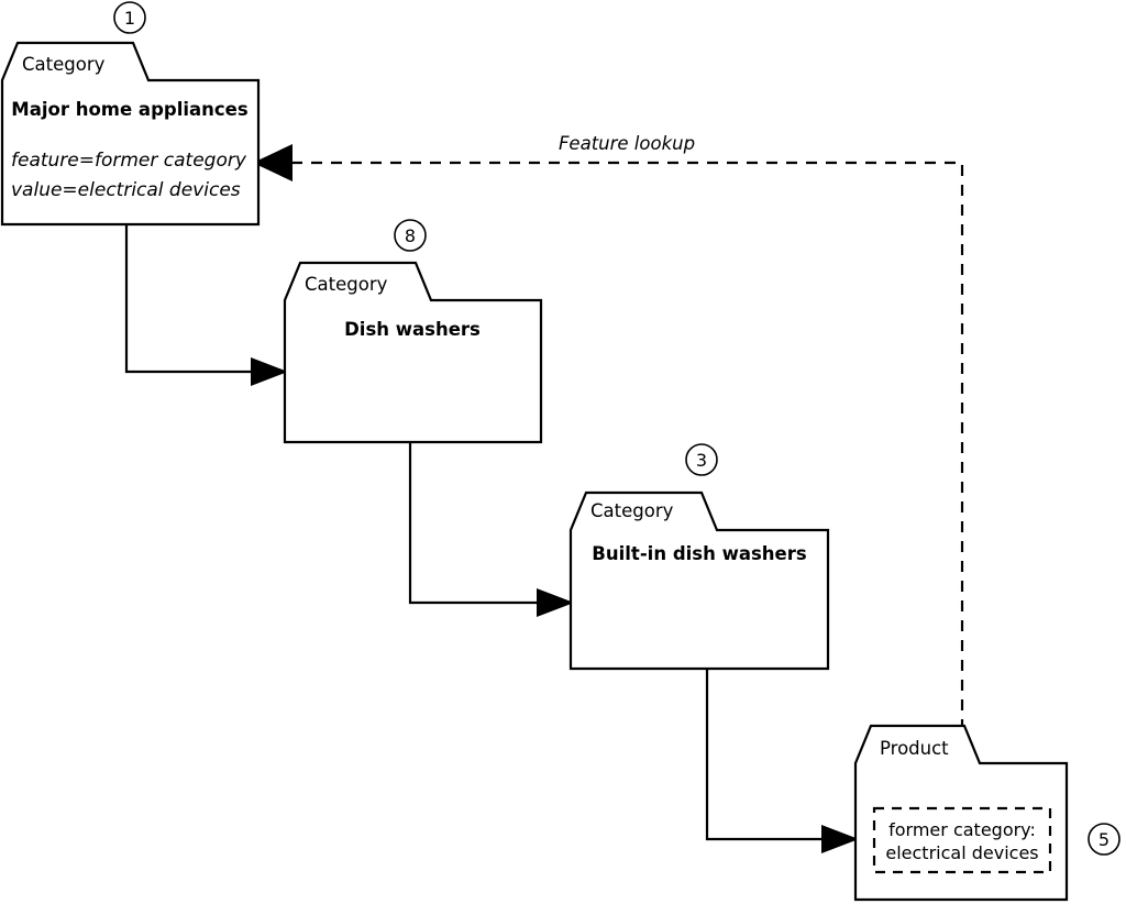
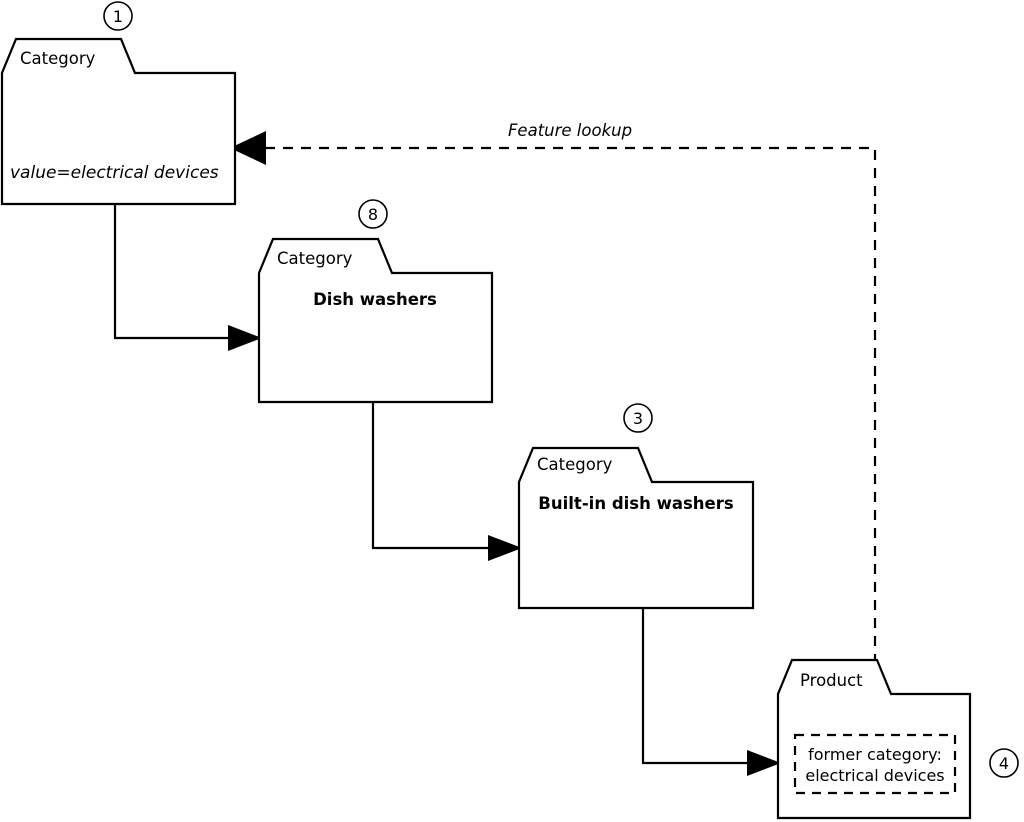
  Feature lookup
  Category
- Major home appliances
- feature=former category
  value=electrical devices
  1
  Category
  Dish washers
  8
  Category
  Built-in dish washers
  3
  Product
  former category:
  electrical devices
- 5
+ 4
